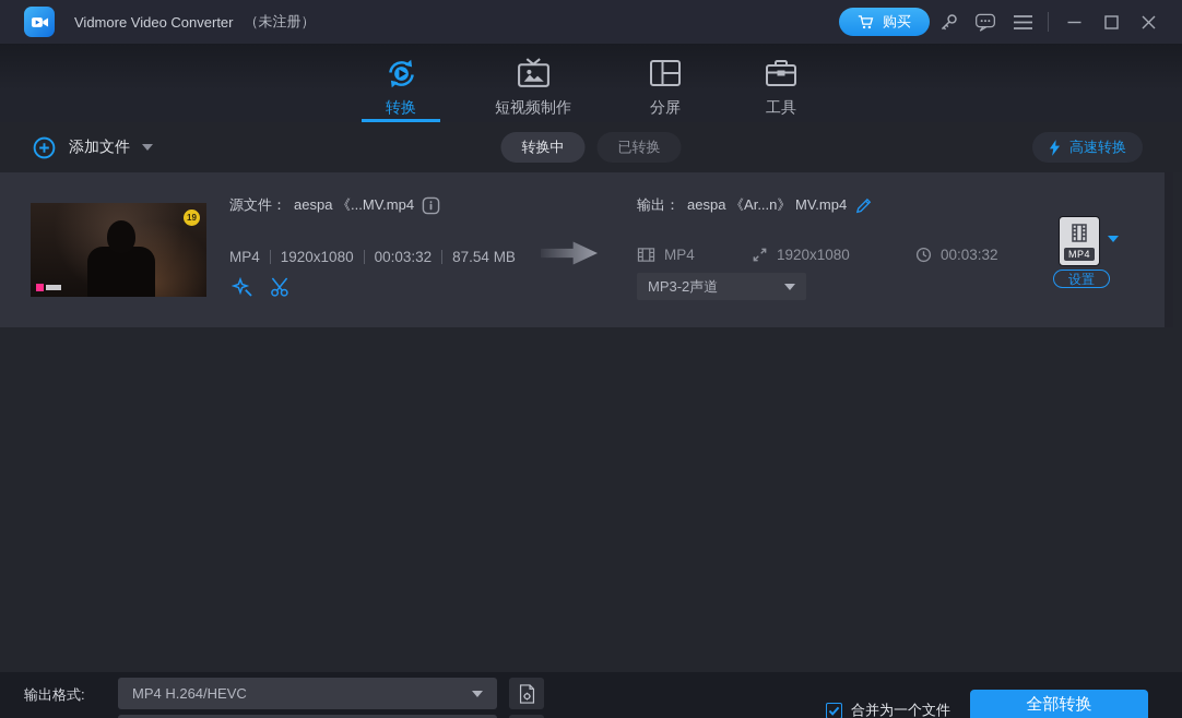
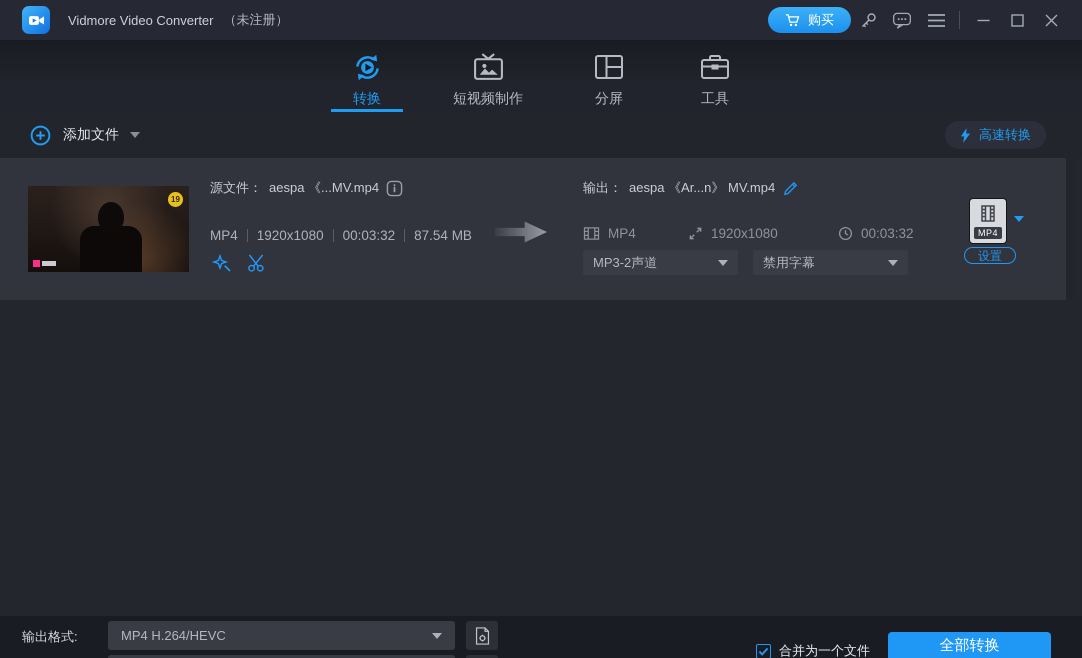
  Vidmore Video Converter
  （未注册）
  购买
  转换
  短视频制作
  分屏
  工具
  添加文件
- 转换中
- 已转换
  高速转换
  19
  源文件：
  aespa 《...MV.mp4
  MP4
  1920x1080
  00:03:32
  87.54 MB
  输出：
  aespa 《Ar...n》 MV.mp4
  MP4
  1920x1080
  00:03:32
  MP3-2声道
+ 禁用字幕
  MP4
  设置
  输出格式:
  MP4 H.264/HEVC
  合并为一个文件
  全部转换
